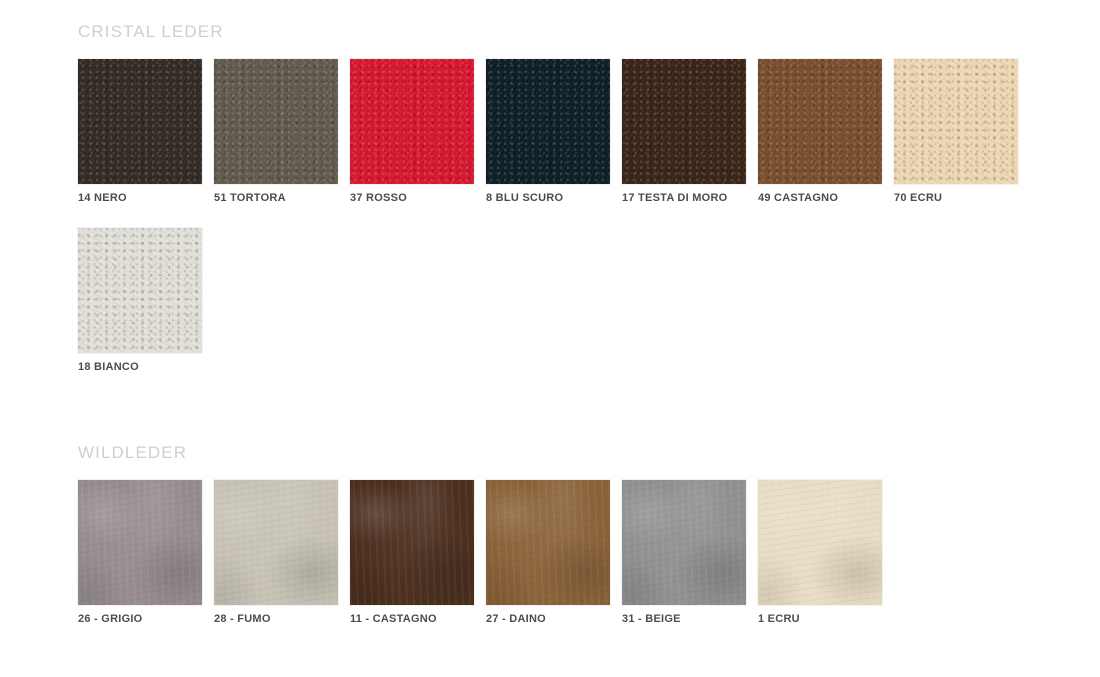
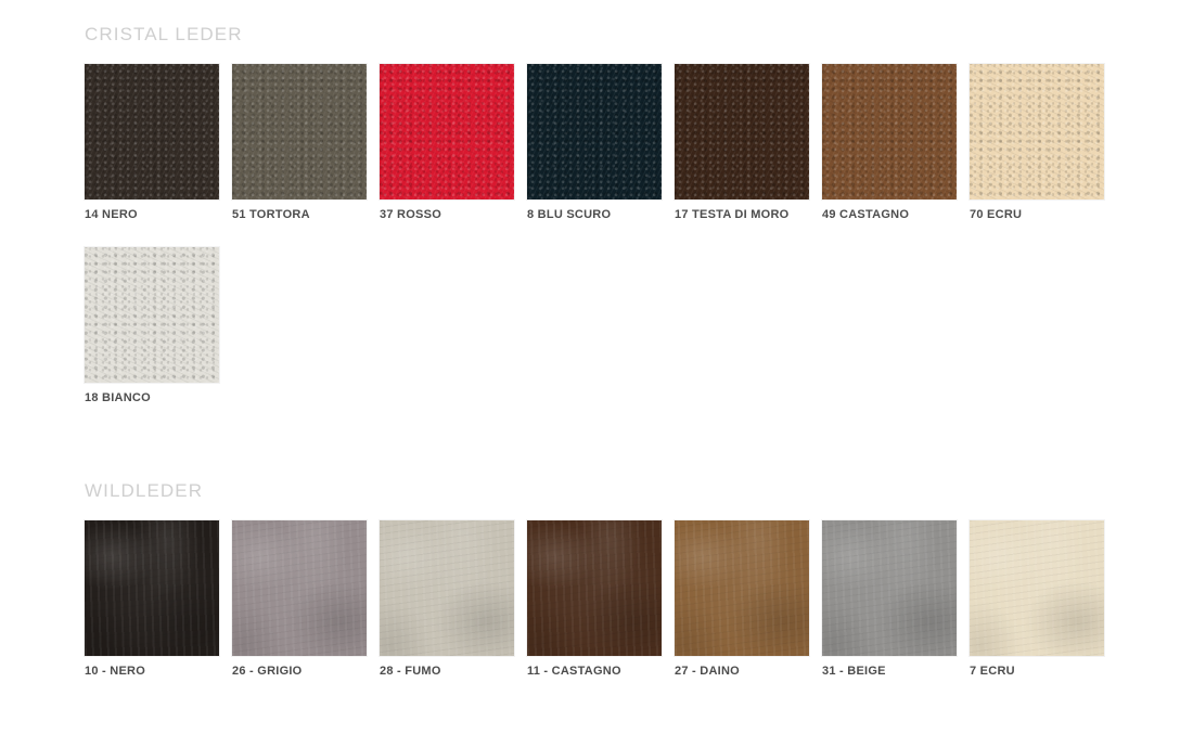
  CRISTAL LEDER
  14 NERO
  51 TORTORA
  37 ROSSO
  8 BLU SCURO
  17 TESTA DI MORO
  49 CASTAGNO
  70 ECRU
  18 BIANCO
  WILDLEDER
+ 10 - NERO
  26 - GRIGIO
  28 - FUMO
  11 - CASTAGNO
  27 - DAINO
  31 - BEIGE
- 1 ECRU
+ 7 ECRU
